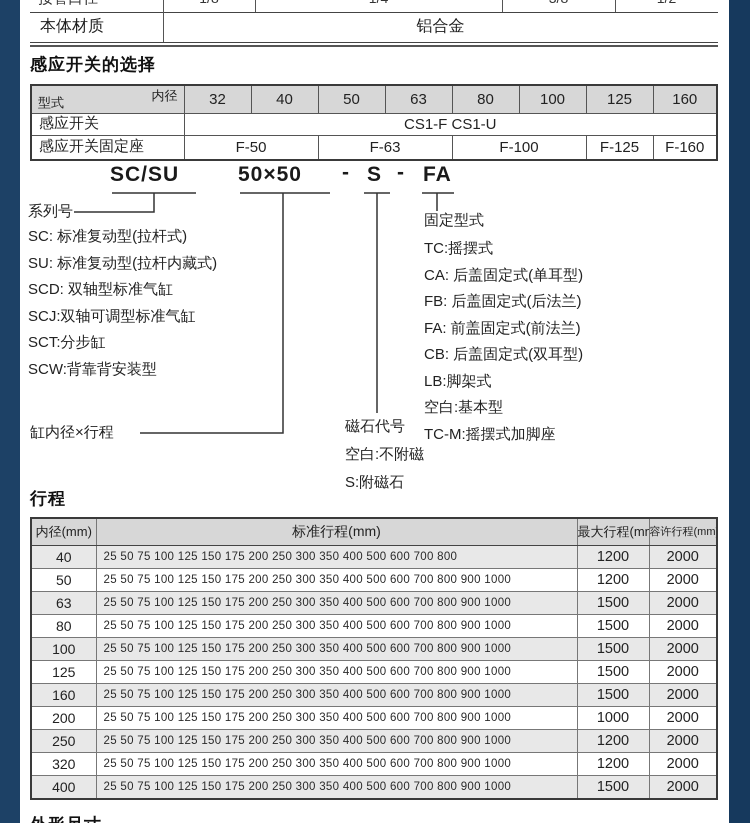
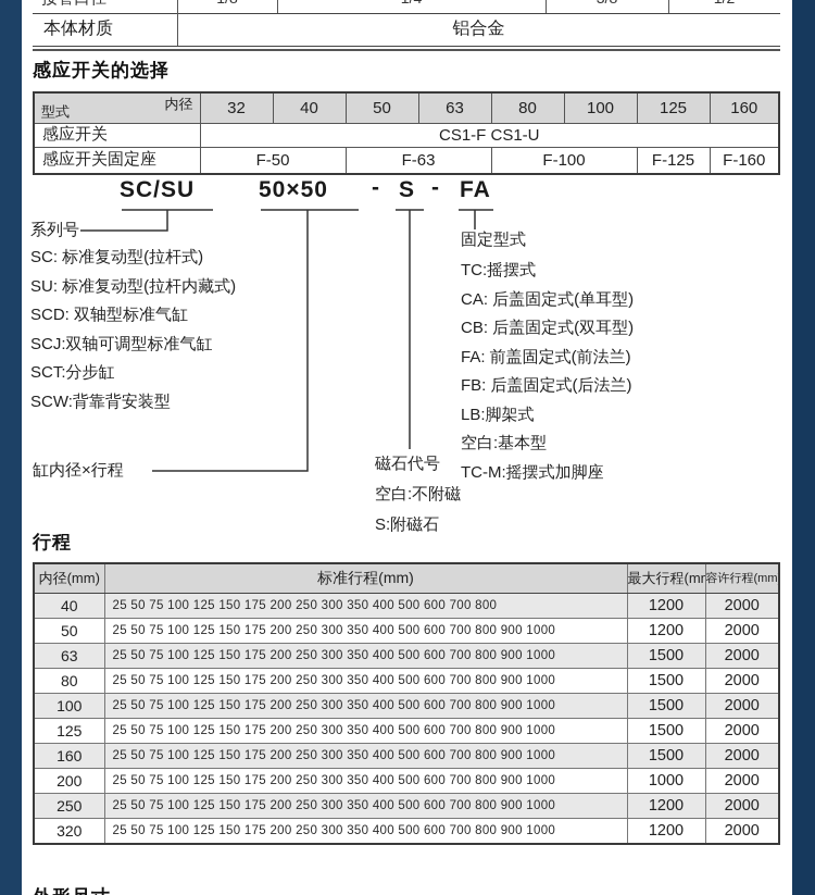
  本体材质
  铝合金
  感应开关的选择
  内径 型式	32	40	50	63	80	100	125	160
  感应开关	CS1-F CS1-U
  感应开关固定座	F-50	F-63	F-100	F-125	F-160
  SC/SU
  50×50
  -
  S
  -
  FA
  系列号
  SC: 标准复动型(拉杆式)
  SU: 标准复动型(拉杆内藏式)
  SCD: 双轴型标准气缸
  SCJ:双轴可调型标准气缸
  SCT:分步缸
  SCW:背靠背安装型
  固定型式
  TC:摇摆式
  CA: 后盖固定式(单耳型)
- FB: 后盖固定式(后法兰)
+ CB: 后盖固定式(双耳型)
  FA: 前盖固定式(前法兰)
- CB: 后盖固定式(双耳型)
+ FB: 后盖固定式(后法兰)
  LB:脚架式
  空白:基本型
  TC-M:摇摆式加脚座
  缸内径×行程
  磁石代号
  空白:不附磁
  S:附磁石
  行程
  内径(mm)	标准行程(mm)	最大行程(m	容许行程(mm
  40	25 50 75 100 125 150 175 200 250 300 350 400 500 600 700 800	1200	2000
  50	25 50 75 100 125 150 175 200 250 300 350 400 500 600 700 800 900 1000	1200	2000
  63	25 50 75 100 125 150 175 200 250 300 350 400 500 600 700 800 900 1000	1500	2000
  80	25 50 75 100 125 150 175 200 250 300 350 400 500 600 700 800 900 1000	1500	2000
  100	25 50 75 100 125 150 175 200 250 300 350 400 500 600 700 800 900 1000	1500	2000
  125	25 50 75 100 125 150 175 200 250 300 350 400 500 600 700 800 900 1000	1500	2000
  160	25 50 75 100 125 150 175 200 250 300 350 400 500 600 700 800 900 1000	1500	2000
  200	25 50 75 100 125 150 175 200 250 300 350 400 500 600 700 800 900 1000	1000	2000
  250	25 50 75 100 125 150 175 200 250 300 350 400 500 600 700 800 900 1000	1200	2000
  320	25 50 75 100 125 150 175 200 250 300 350 400 500 600 700 800 900 1000	1200	2000
- 400	25 50 75 100 125 150 175 200 250 300 350 400 500 600 700 800 900 1000	1500	2000
